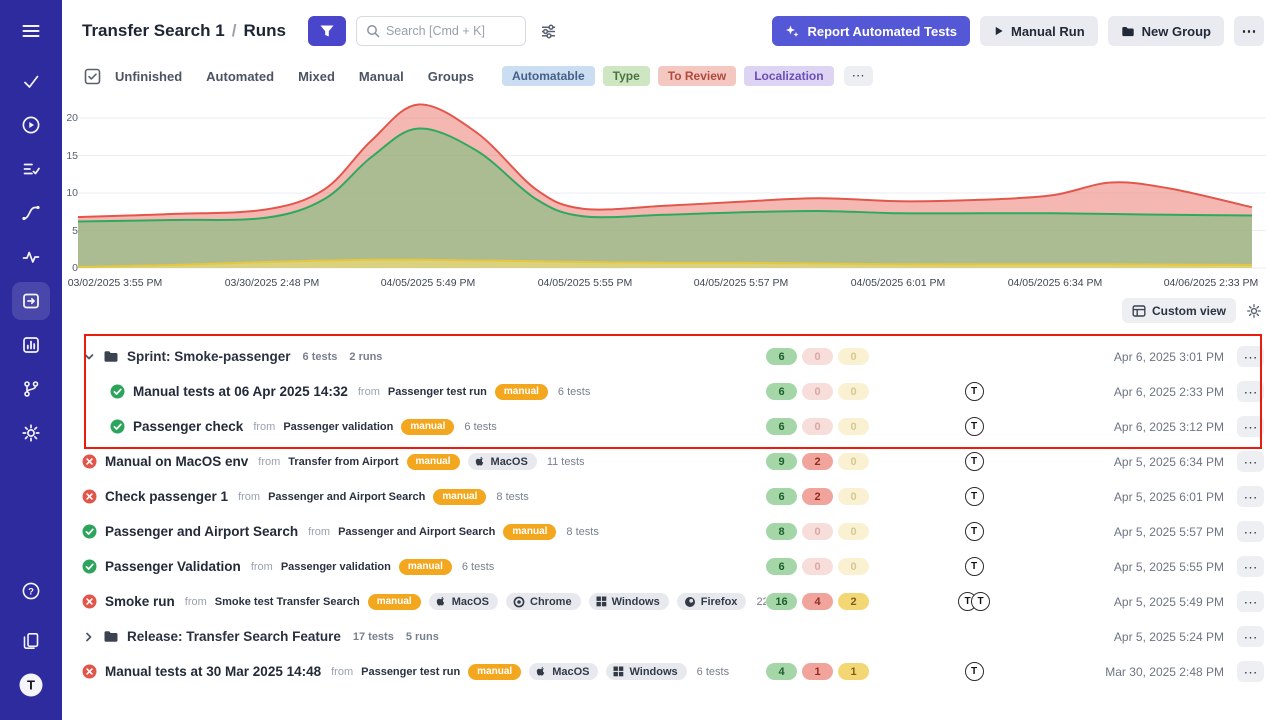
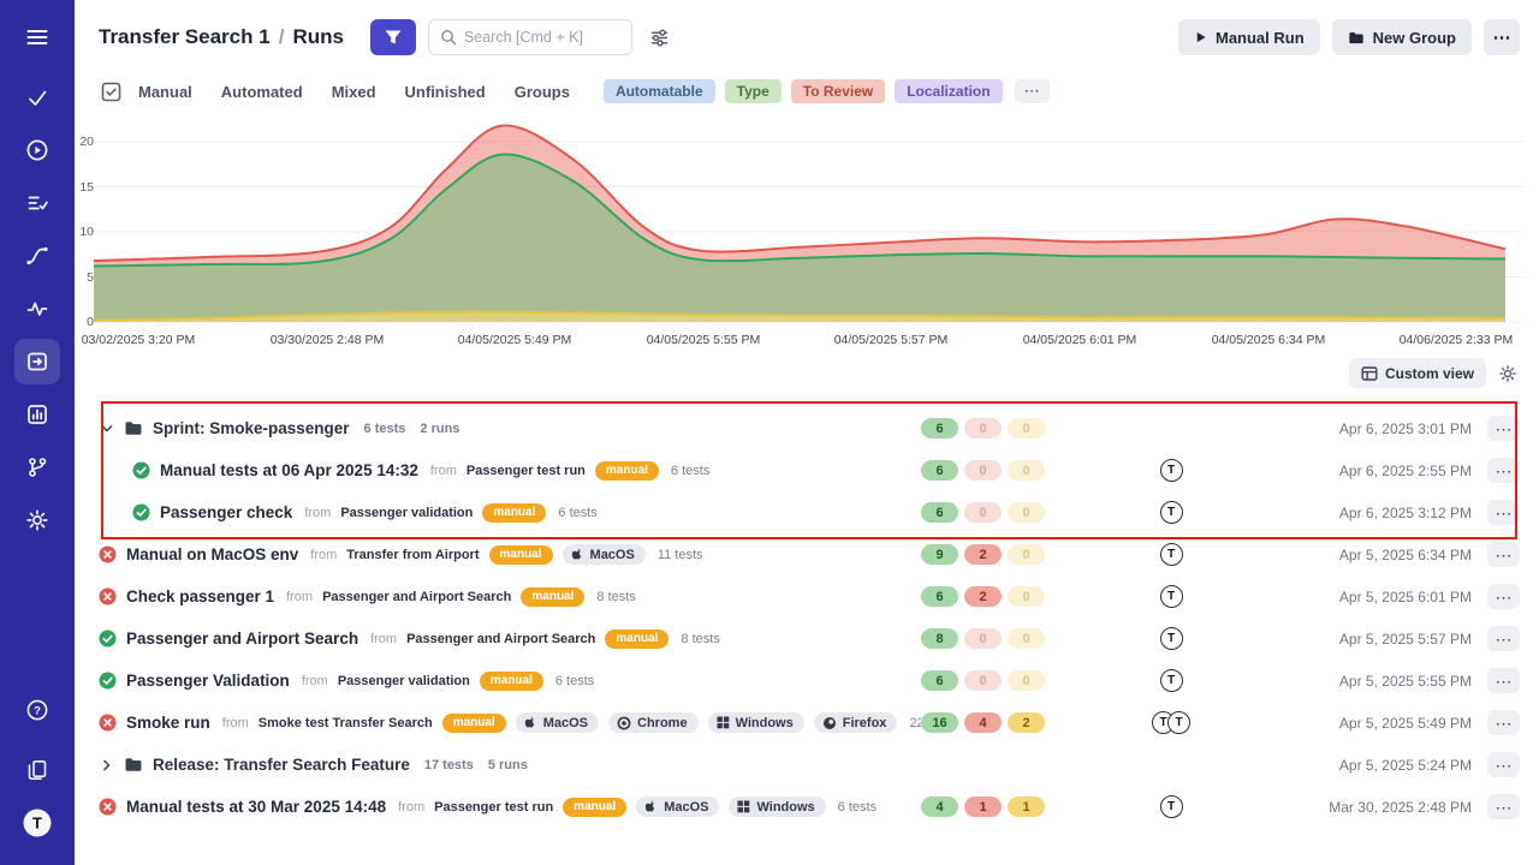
  ?
  T
  Transfer Search 1 / Runs
  Search [Cmd + K]
- Report Automated Tests
  Manual Run
  New Group
  ⋯
- Unfinished
+ Manual
  Automated
  Mixed
- Manual
+ Unfinished
  Groups
  Automatable
  Type
  To Review
  Localization
  ⋯
  0
  5
  10
  15
  20
- 03/02/2025 3:55 PM
+ 03/02/2025 3:20 PM
  03/30/2025 2:48 PM
  04/05/2025 5:49 PM
  04/05/2025 5:55 PM
  04/05/2025 5:57 PM
  04/05/2025 6:01 PM
  04/05/2025 6:34 PM
  04/06/2025 2:33 PM
  Custom view
  Sprint: Smoke-passenger
  6 tests
  2 runs
  6
  0
  0
  Apr 6, 2025 3:01 PM
  ⋯
  Manual tests at 06 Apr 2025 14:32
  from
  Passenger test run
  manual
  6 tests
  6
  0
  0
  T
- Apr 6, 2025 2:33 PM
+ Apr 6, 2025 2:55 PM
  ⋯
  Passenger check
  from
  Passenger validation
  manual
  6 tests
  6
  0
  0
  T
  Apr 6, 2025 3:12 PM
  ⋯
  Manual on MacOS env
  from
  Transfer from Airport
  manual
  MacOS
  11 tests
  9
  2
  0
  T
  Apr 5, 2025 6:34 PM
  ⋯
  Check passenger 1
  from
  Passenger and Airport Search
  manual
  8 tests
  6
  2
  0
  T
  Apr 5, 2025 6:01 PM
  ⋯
  Passenger and Airport Search
  from
  Passenger and Airport Search
  manual
  8 tests
  8
  0
  0
  T
  Apr 5, 2025 5:57 PM
  ⋯
  Passenger Validation
  from
  Passenger validation
  manual
  6 tests
  6
  0
  0
  T
  Apr 5, 2025 5:55 PM
  ⋯
  Smoke run
  from
  Smoke test Transfer Search
  manual
  MacOS
  Chrome
  Windows
  Firefox
  16
  4
  2
  T
  T
  Apr 5, 2025 5:49 PM
  ⋯
  Release: Transfer Search Feature
  17 tests
  5 runs
  Apr 5, 2025 5:24 PM
  ⋯
  Manual tests at 30 Mar 2025 14:48
  from
  Passenger test run
  manual
  MacOS
  Windows
  6 tests
  4
  1
  1
  T
  Mar 30, 2025 2:48 PM
  ⋯
